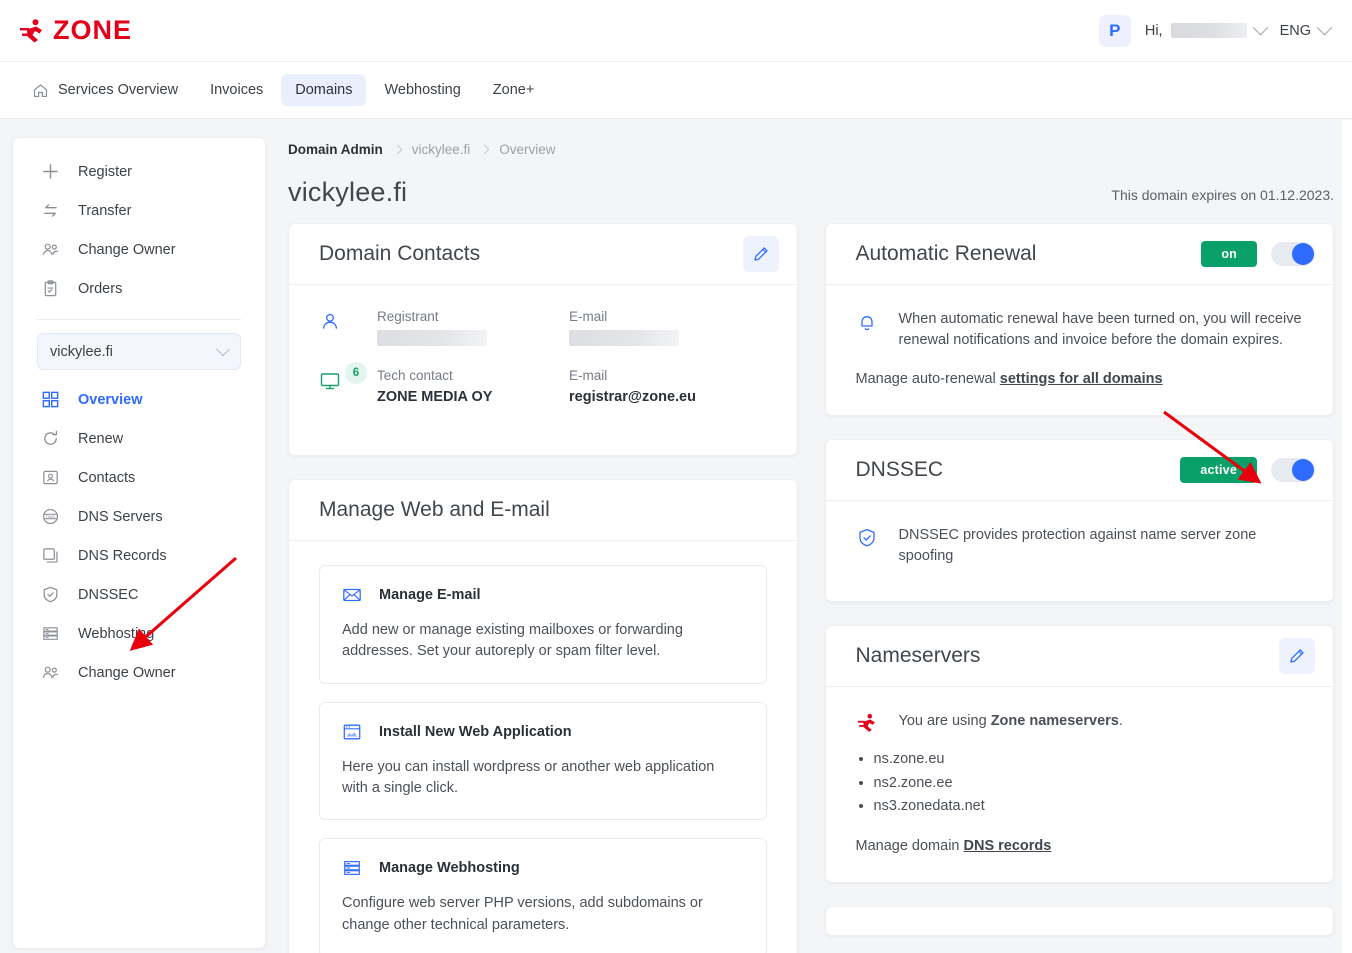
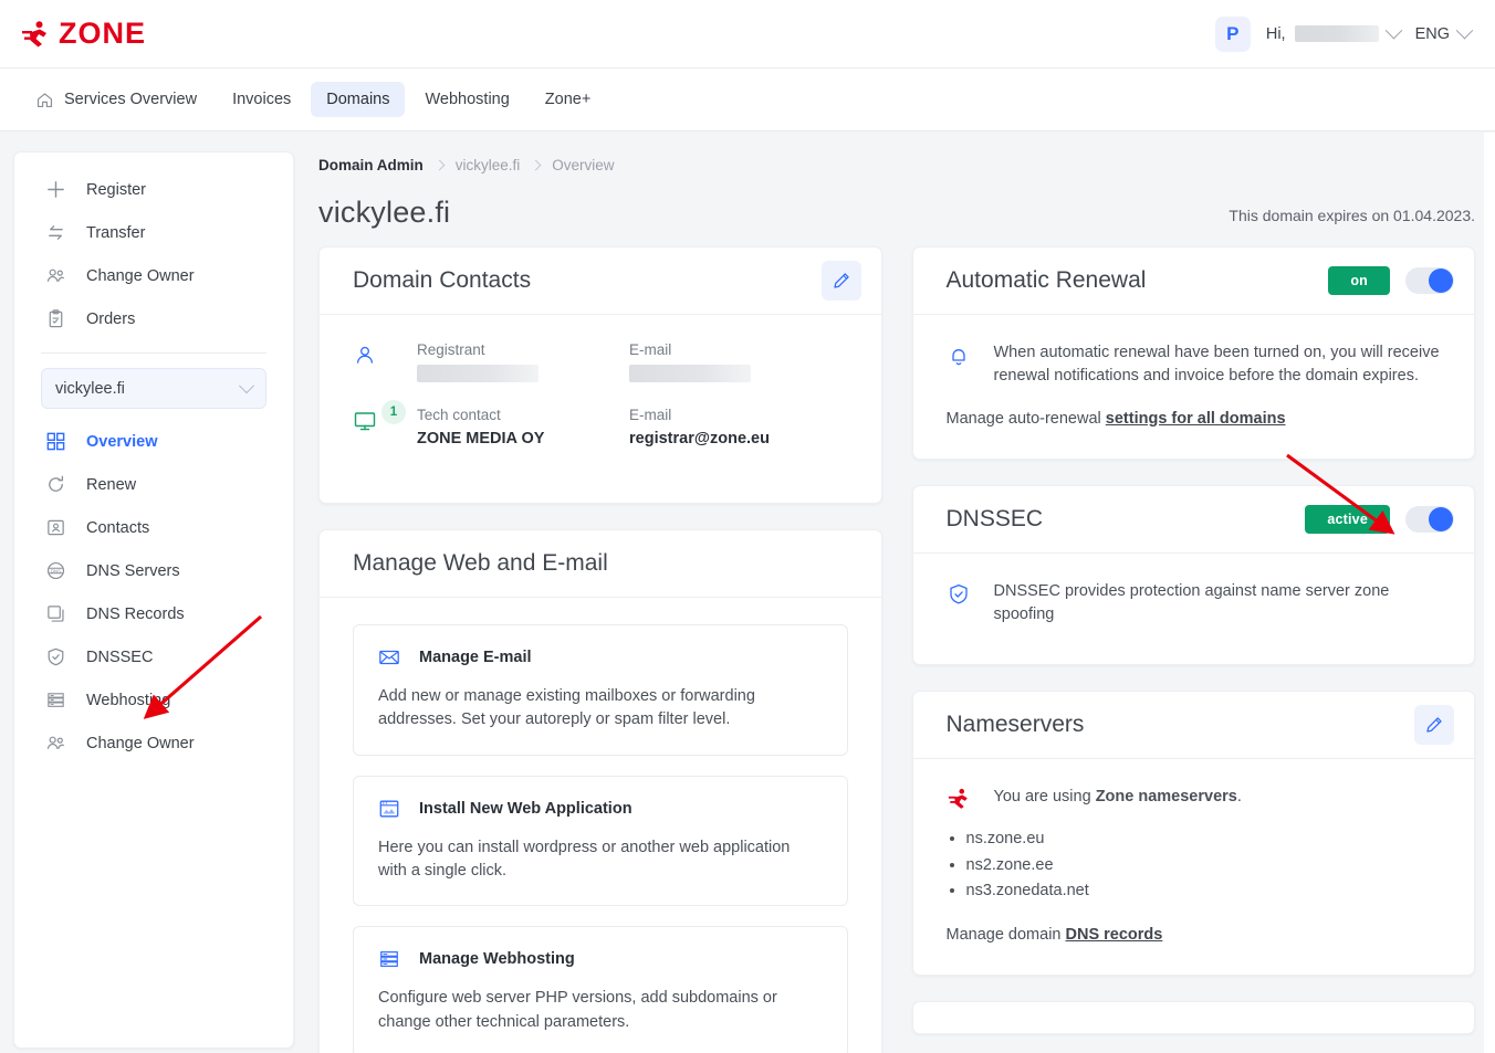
  ZONE
  P
  Hi,
  ENG
  Services Overview
  Invoices
  Domains
  Webhosting
  Zone+
  Register
  Transfer
  Change Owner
  Orders
  vickylee.fi
  Overview
  Renew
  Contacts
  DNS Servers
  DNS Records
  DNSSEC
  Webhostin
  Change Owner
  Domain Admin
  vickylee.fi
  Overview
  vickylee.fi
- This domain expires on 01.12.2023.
+ This domain expires on 01.04.2023.
  Domain Contacts
  Registrant
  E-mail
- 6
+ 1
  Tech contact
  ZONE MEDIA OY
  E-mail
  registrar@zone.eu
  Manage Web and E-mail
  Manage E-mail
  Add new or manage existing mailboxes or forwarding addresses. Set your autoreply or spam filter level.
  Install New Web Application
  Here you can install wordpress or another web application with a single click.
  Manage Webhosting
  Configure web server PHP versions, add subdomains or change other technical parameters.
  Automatic Renewal
  on
  When automatic renewal have been turned on, you will receive renewal notifications and invoice before the domain expires.
  Manage auto-renewal settings for all domains
  DNSSEC
  active
  DNSSEC provides protection against name server zone spoofing
  Nameservers
  You are using Zone nameservers.
  ns.zone.eu
  ns2.zone.ee
  ns3.zonedata.net
  Manage domain DNS records
